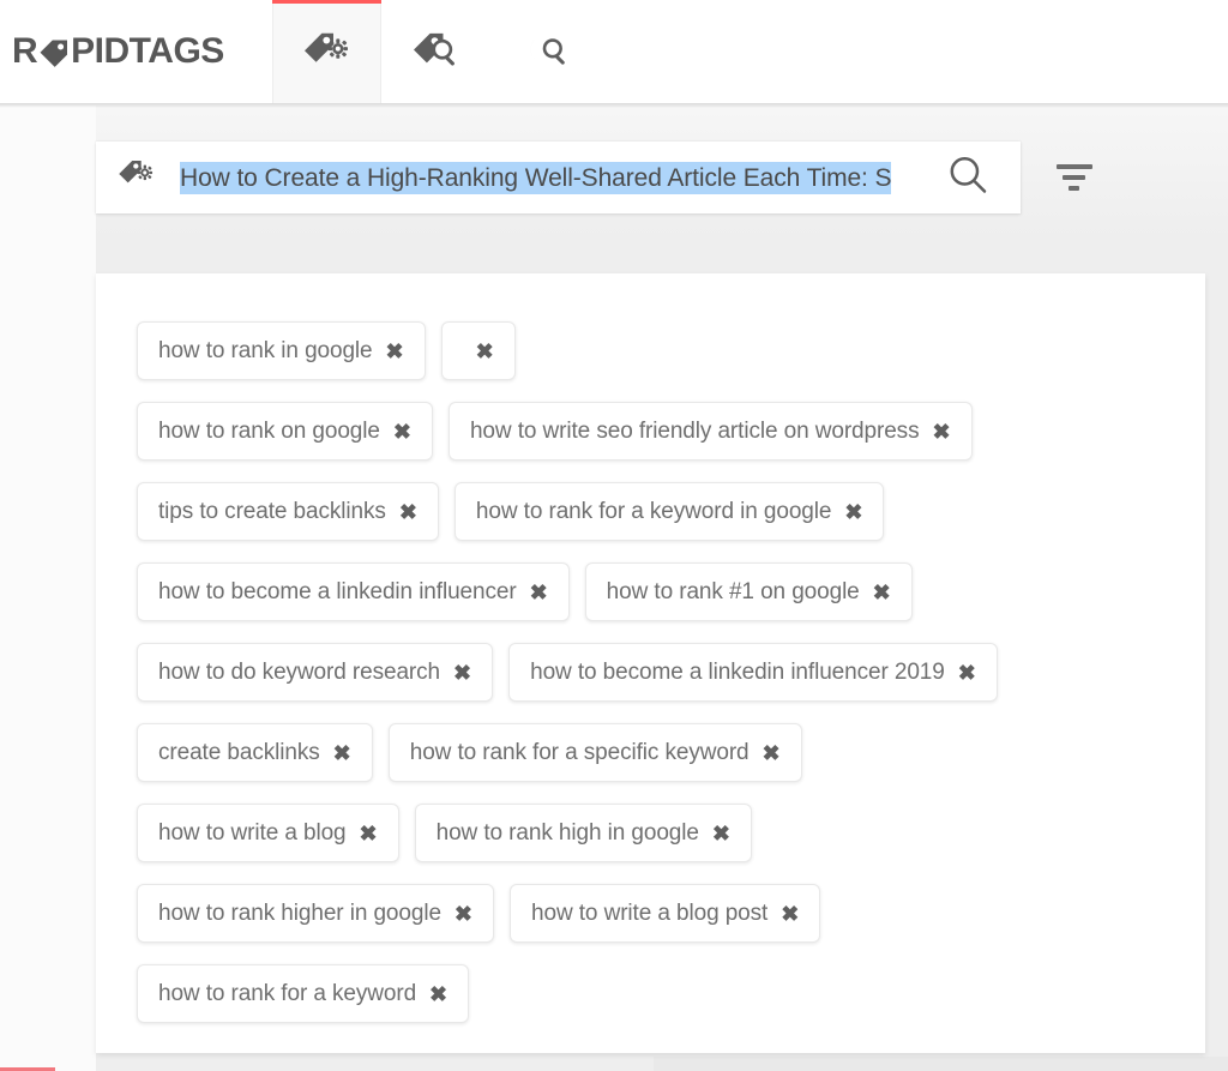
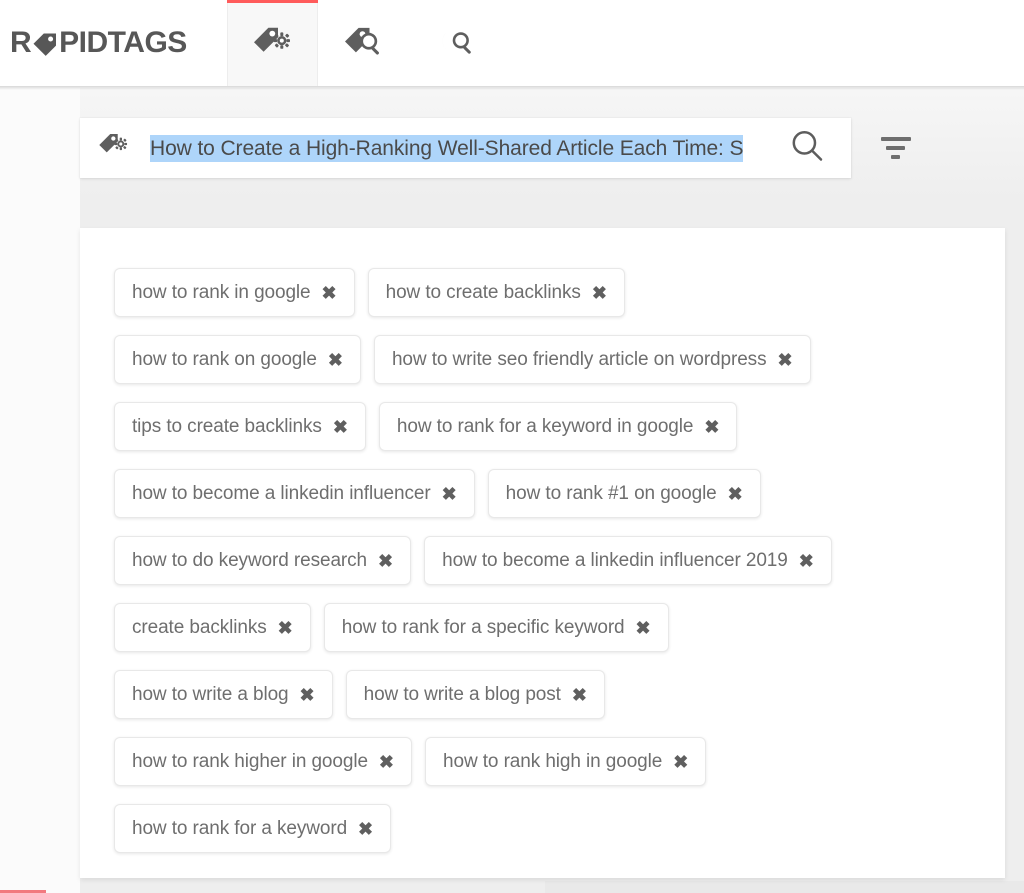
  R
  PIDTAGS
  How to Create a High-Ranking Well-Shared Article Each Time: S
  how to rank in google
  ✖
+ how to create backlinks
  ✖
  how to rank on google
  ✖
  how to write seo friendly article on wordpress
  ✖
  tips to create backlinks
  ✖
  how to rank for a keyword in google
  ✖
  how to become a linkedin influencer
  ✖
  how to rank #1 on google
  ✖
  how to do keyword research
  ✖
  how to become a linkedin influencer 2019
  ✖
  create backlinks
  ✖
  how to rank for a specific keyword
  ✖
  how to write a blog
  ✖
- how to rank high in google
+ how to write a blog post
  ✖
  how to rank higher in google
  ✖
- how to write a blog post
+ how to rank high in google
  ✖
  how to rank for a keyword
  ✖
